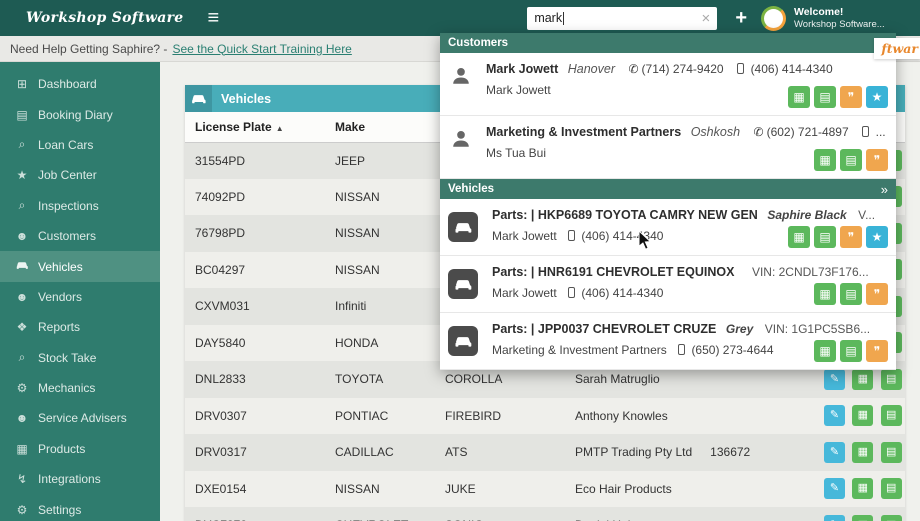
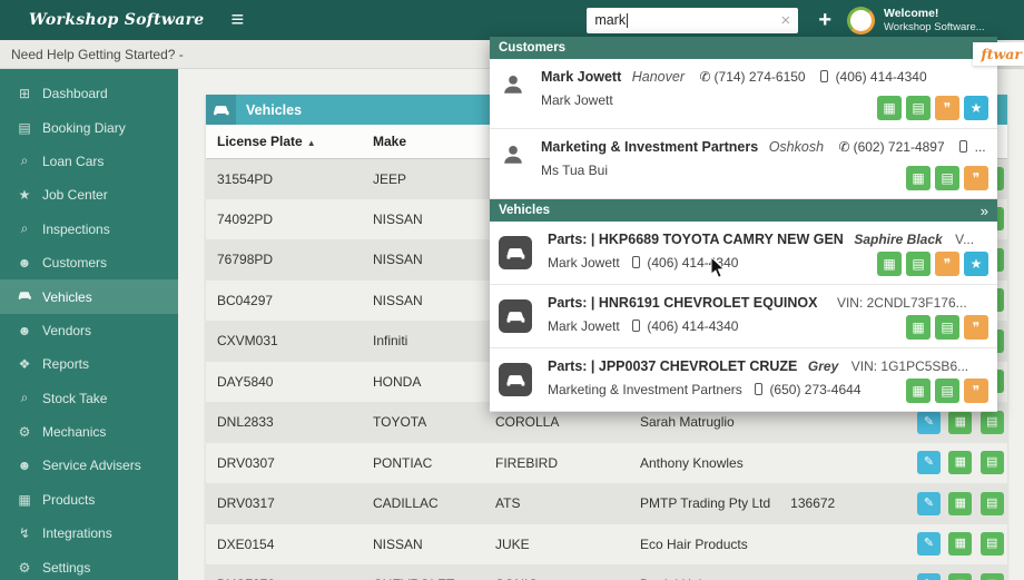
  Workshop Software
  ≡
  mark
  ×
  +
  Welcome!
  Workshop Software...
- Need Help Getting Saphire? -
+ Need Help Getting Started? -
- See the Quick Start Training Here
  ftwar
  ⊞
  Dashboard
  ▤
  Booking Diary
  ⌕
  Loan Cars
  ★
  Job Center
  ⌕
  Inspections
  ☻
  Customers
  Vehicles
  ☻
  Vendors
  ❖
  Reports
  ⌕
  Stock Take
  ⚙
  Mechanics
  ☻
  Service Advisers
  ▦
  Products
  ↯
  Integrations
  ⚙
  Settings
  Vehicles
  License Plate ▲	Make
  31554PD	JEEP
  74092PD	NISSAN
  76798PD	NISSAN
  BC04297	NISSAN
  CXVM031	Infiniti
  DAY5840	HONDA
  DNL2833	TOYOTA	COROLLA	Sarah Matruglio	✎ ▦ ▤
  DRV0307	PONTIAC	FIREBIRD	Anthony Knowles	✎ ▦ ▤
  DRV0317	CADILLAC	ATS	PMTP Trading Pty Ltd 136672	✎ ▦ ▤
  DXE0154	NISSAN	JUKE	Eco Hair Products	✎ ▦ ▤
  Customers
- Mark Jowett Hanover ✆ (714) 274-9420 (406) 414-4340
+ Mark Jowett Hanover ✆ (714) 274-6150 (406) 414-4340
  Mark Jowett
  ▦
  ▤
  ❞
  ★
  Marketing & Investment Partners Oshkosh ✆ (602) 721-4897 ...
  Ms Tua Bui
  ▦
  ▤
  ❞
  Vehicles
  »
  Parts: | HKP6689 TOYOTA CAMRY NEW GEN Saphire Black V...
  Mark Jowett (406) 414-340
  ▦
  ▤
  ❞
  ★
  Parts: | HNR6191 CHEVROLET EQUINOX VIN: 2CNDL73F176...
  Mark Jowett (406) 414-4340
  ▦
  ▤
  ❞
  Parts: | JPP0037 CHEVROLET CRUZE Grey VIN: 1G1PC5SB6...
  Marketing & Investment Partners (650) 273-4644
  ▦
  ▤
  ❞
